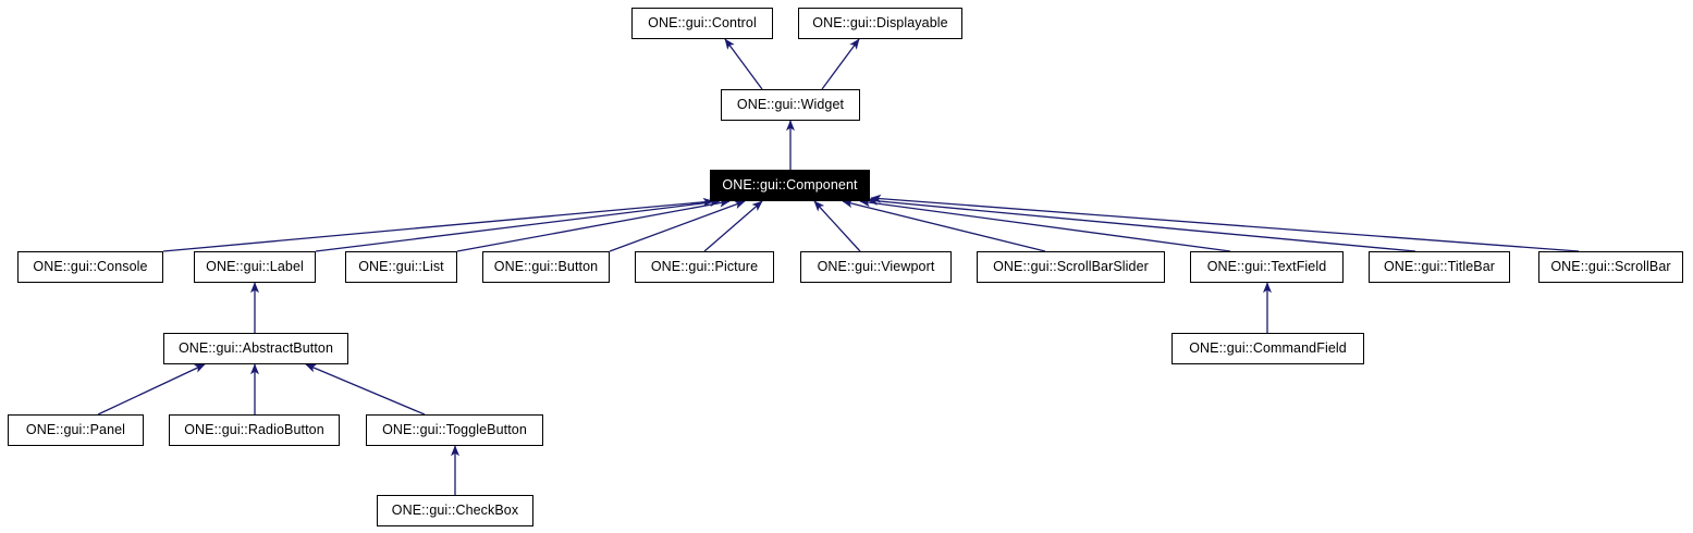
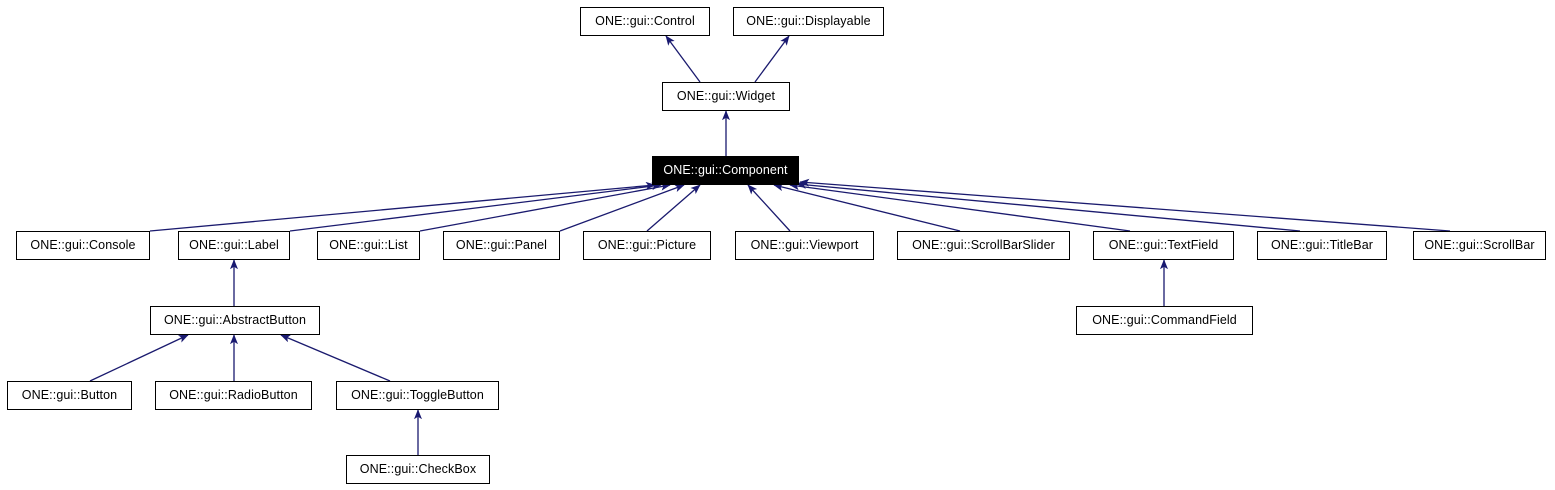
  ONE::gui::Control
  ONE::gui::Displayable
  ONE::gui::Widget
  ONE::gui::Component
  ONE::gui::Console
  ONE::gui::Label
  ONE::gui::List
- ONE::gui::Button
+ ONE::gui::Panel
  ONE::gui::Picture
  ONE::gui::Viewport
  ONE::gui::ScrollBarSlider
  ONE::gui::TextField
  ONE::gui::TitleBar
  ONE::gui::ScrollBar
  ONE::gui::AbstractButton
  ONE::gui::CommandField
- ONE::gui::Panel
+ ONE::gui::Button
  ONE::gui::RadioButton
  ONE::gui::ToggleButton
  ONE::gui::CheckBox
